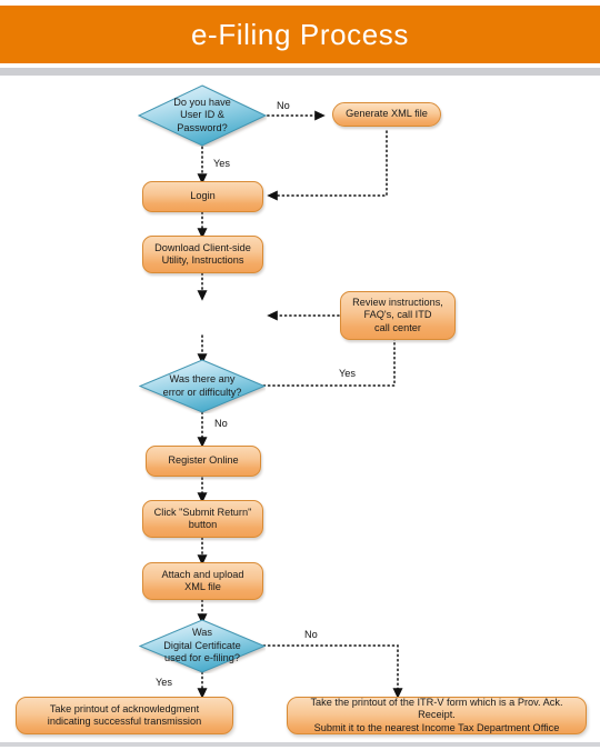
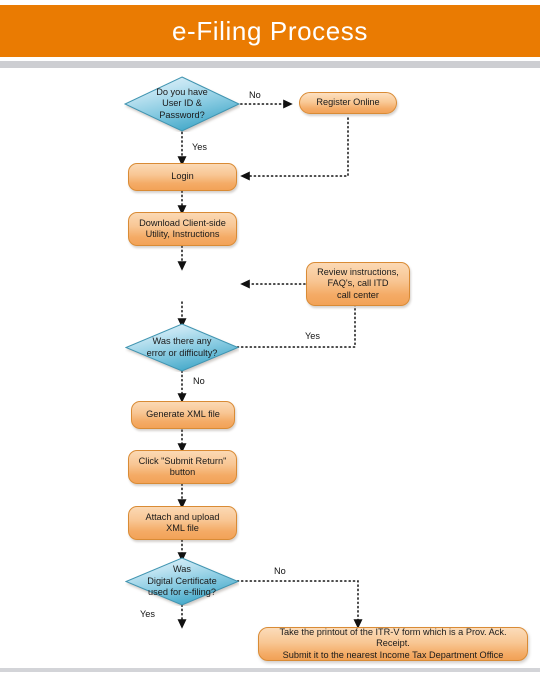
  e-Filing Process
  Do you have
  User ID &
  Password?
- Generate XML file
+ Register Online
  Login
  Download Client-side
  Utility, Instructions
  Review instructions,
  FAQ's, call ITD
  call center
  Was there any
  error or difficulty?
- Register Online
+ Generate XML file
  Click "Submit Return"
  button
  Attach and upload
  XML file
  Was
  Digital Certificate
  used for e-filing?
- Take printout of acknowledgment
- indicating successful transmission
  Take the printout of the ITR-V form which is a Prov. Ack. Receipt.
  Submit it to the nearest Income Tax Department Office
  No
  Yes
  Yes
  No
  Yes
  No
